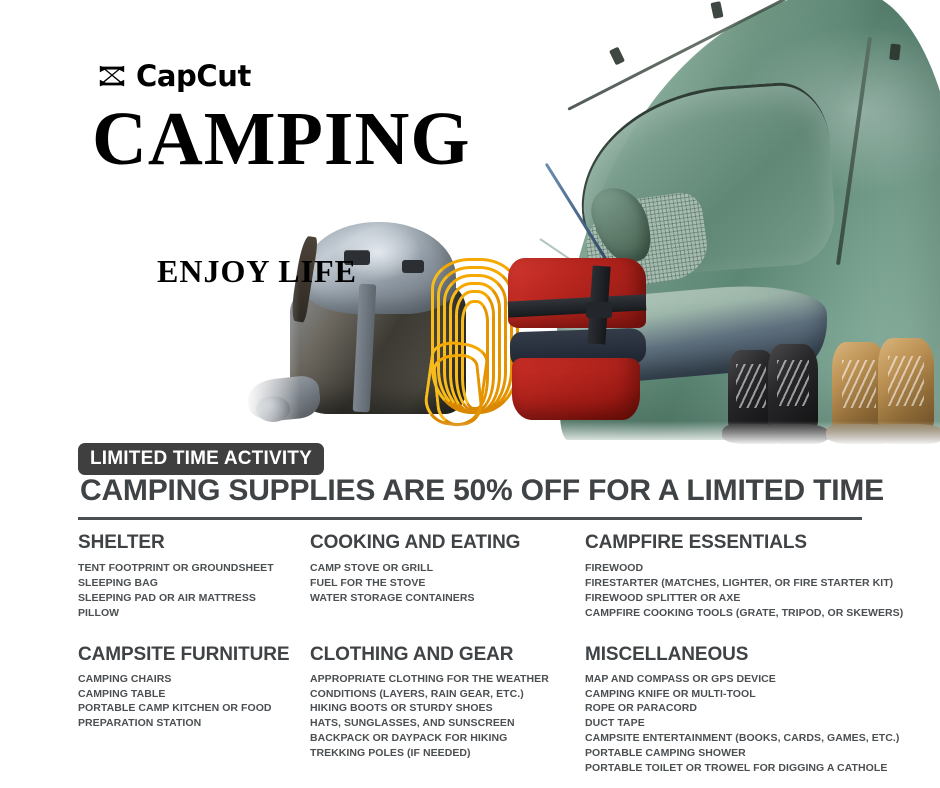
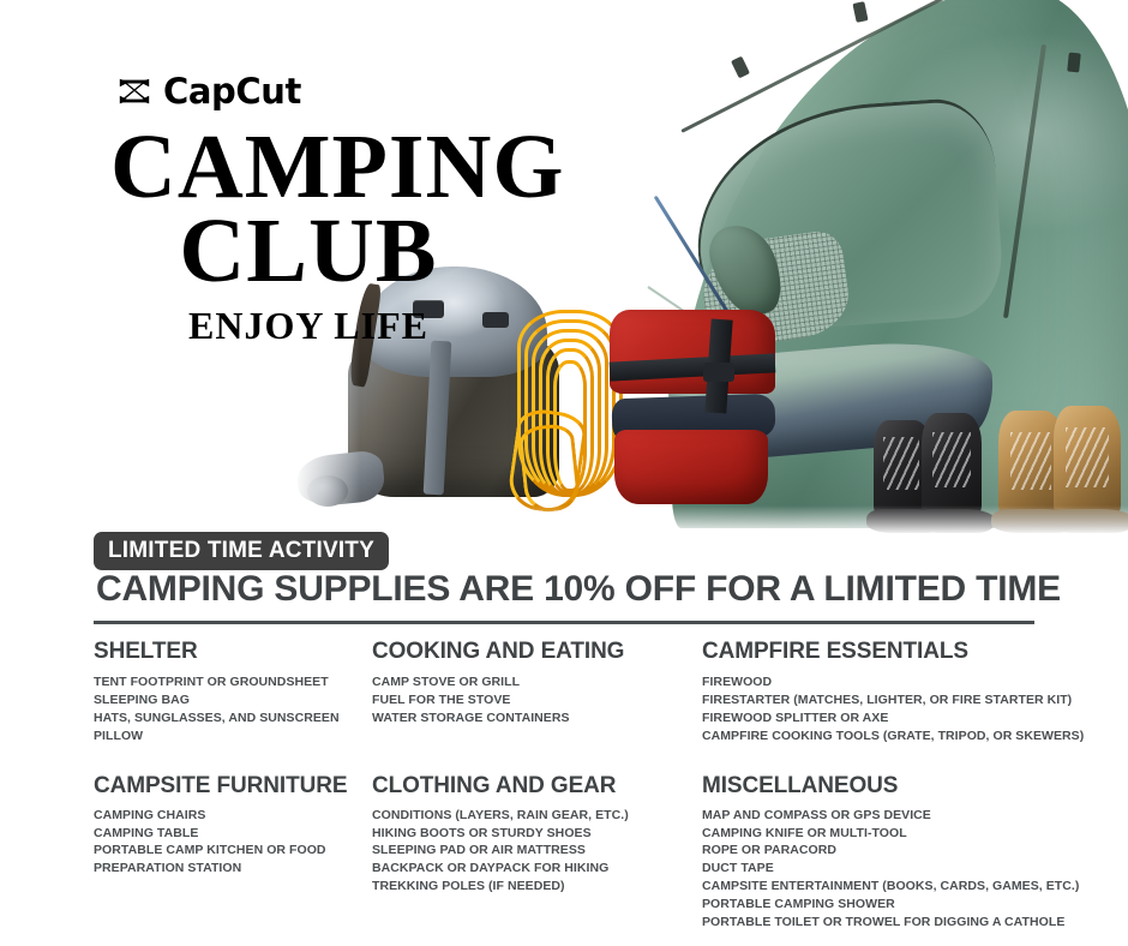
  CapCut
  CAMPING
+ CLUB
  ENJOY LIFE
  LIMITED TIME ACTIVITY
- CAMPING SUPPLIES ARE 50% OFF FOR A LIMITED TIME
+ CAMPING SUPPLIES ARE 10% OFF FOR A LIMITED TIME
  SHELTER
  TENT FOOTPRINT OR GROUNDSHEET
  SLEEPING BAG
- SLEEPING PAD OR AIR MATTRESS
+ HATS, SUNGLASSES, AND SUNSCREEN
  PILLOW
  COOKING AND EATING
  CAMP STOVE OR GRILL
  FUEL FOR THE STOVE
  WATER STORAGE CONTAINERS
  CAMPFIRE ESSENTIALS
  FIREWOOD
  FIRESTARTER (MATCHES, LIGHTER, OR FIRE STARTER KIT)
  FIREWOOD SPLITTER OR AXE
  CAMPFIRE COOKING TOOLS (GRATE, TRIPOD, OR SKEWERS)
  CAMPSITE FURNITURE
  CAMPING CHAIRS
  CAMPING TABLE
  PORTABLE CAMP KITCHEN OR FOOD
  PREPARATION STATION
  CLOTHING AND GEAR
- APPROPRIATE CLOTHING FOR THE WEATHER
  CONDITIONS (LAYERS, RAIN GEAR, ETC.)
  HIKING BOOTS OR STURDY SHOES
- HATS, SUNGLASSES, AND SUNSCREEN
+ SLEEPING PAD OR AIR MATTRESS
  BACKPACK OR DAYPACK FOR HIKING
  TREKKING POLES (IF NEEDED)
  MISCELLANEOUS
  MAP AND COMPASS OR GPS DEVICE
  CAMPING KNIFE OR MULTI-TOOL
  ROPE OR PARACORD
  DUCT TAPE
  CAMPSITE ENTERTAINMENT (BOOKS, CARDS, GAMES, ETC.)
  PORTABLE CAMPING SHOWER
  PORTABLE TOILET OR TROWEL FOR DIGGING A CATHOLE
